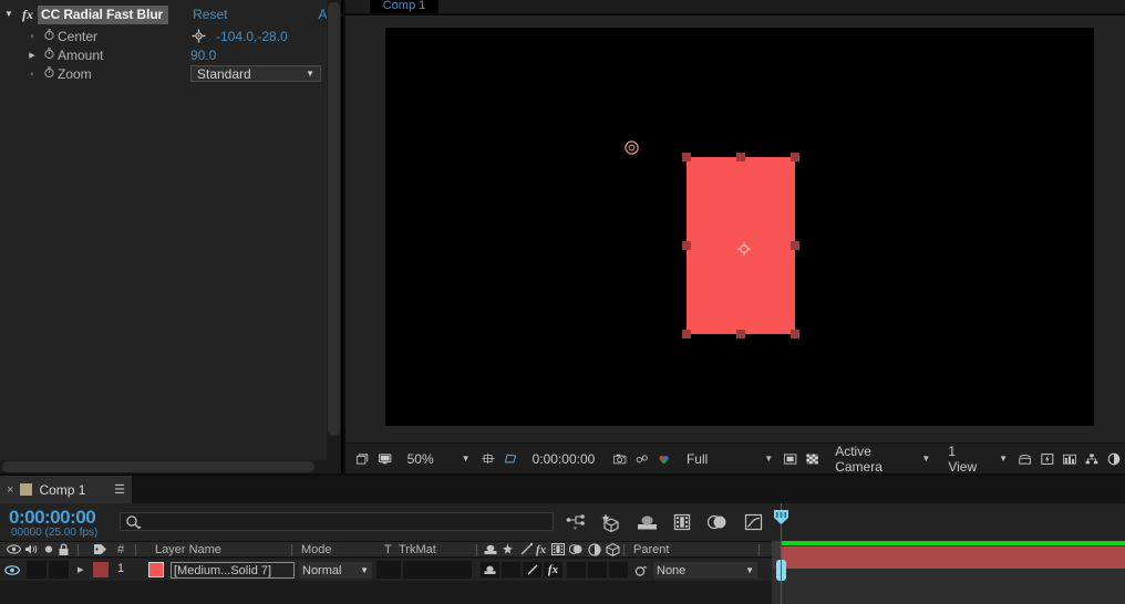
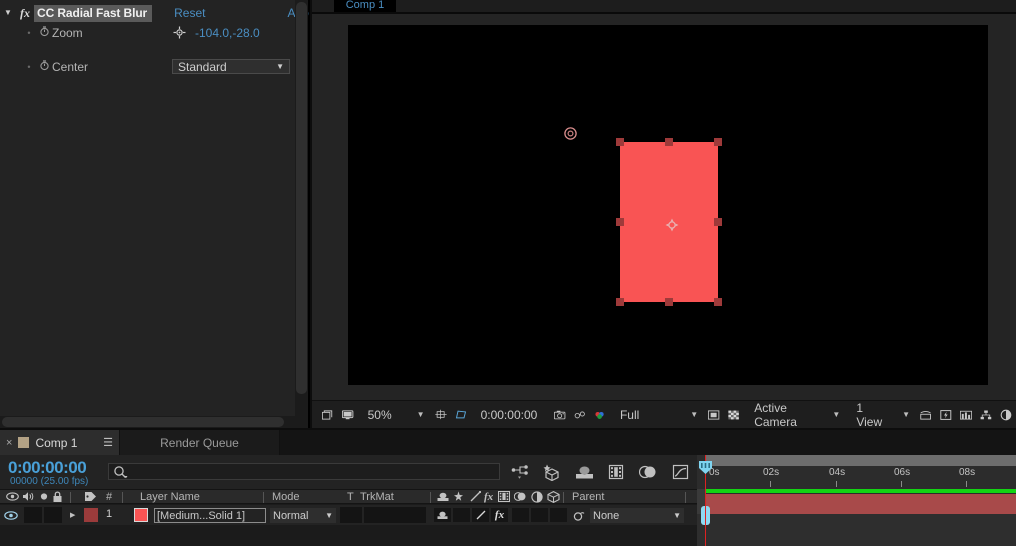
  ▼
  fx
  CC Radial Fast Blur
  Reset
  •
- Center
+ Zoom
  -104.0,-28.0
- Amount
- 90.0
  •
- Zoom
+ Center
  Standard
  ▼
  Comp 1
  50%
  ▼
  0:00:00:00
  Full
  ▼
  Active Camera
  ▼
  1 View
  ▼
  ×
  Comp 1
  ☰
+ Render Queue
  0:00:00:00
  00000 (25.00 fps)
+ 0s
+ 02s
+ 04s
+ 06s
+ 08s
  #
  Layer Name
  Mode
  T
  TrkMat
  fx
  Parent
  1
- [Medium...Solid 7]
+ [Medium...Solid 1]
  Normal
  ▼
  fx
  None
  ▼
